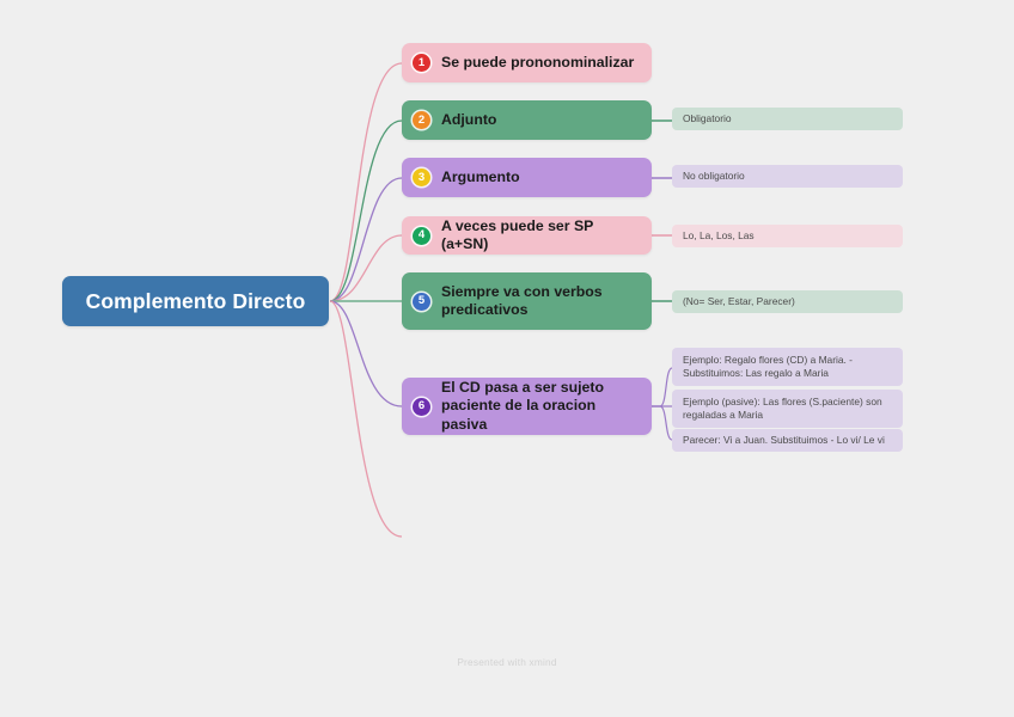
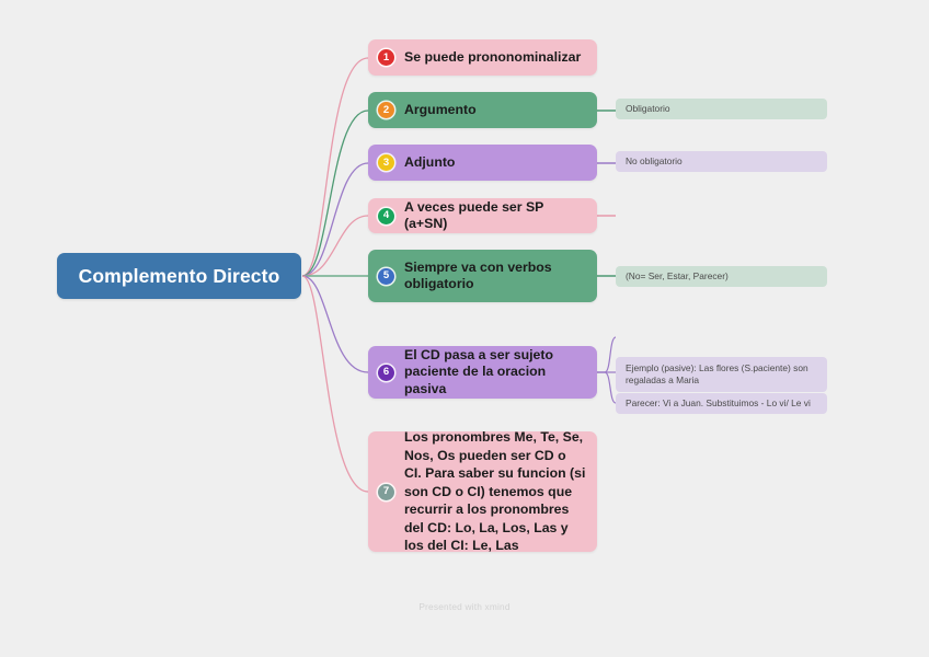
  Complemento Directo
  1
  Se puede prononominalizar
  2
- Adjunto
+ Argumento
  Obligatorio
  3
- Argumento
+ Adjunto
  No obligatorio
  4
  A veces puede ser SP (a+SN)
- Lo, La, Los, Las
  5
- Siempre va con verbos predicativos
+ Siempre va con verbos obligatorio
  (No= Ser, Estar, Parecer)
  6
  El CD pasa a ser sujeto paciente de la oracion pasiva
- Ejemplo: Regalo flores (CD) a Maria. - Substituimos: Las regalo a Maria
  Ejemplo (pasive): Las flores (S.paciente) son regaladas a Maria
  Parecer: Vi a Juan. Substituimos - Lo vi/ Le vi
+ 7
+ Los pronombres Me, Te, Se, Nos, Os pueden ser CD o CI. Para saber su funcion (si son CD o CI) tenemos que recurrir a los pronombres del CD: Lo, La, Los, Las y los del CI: Le, Las
  Presented with xmind
